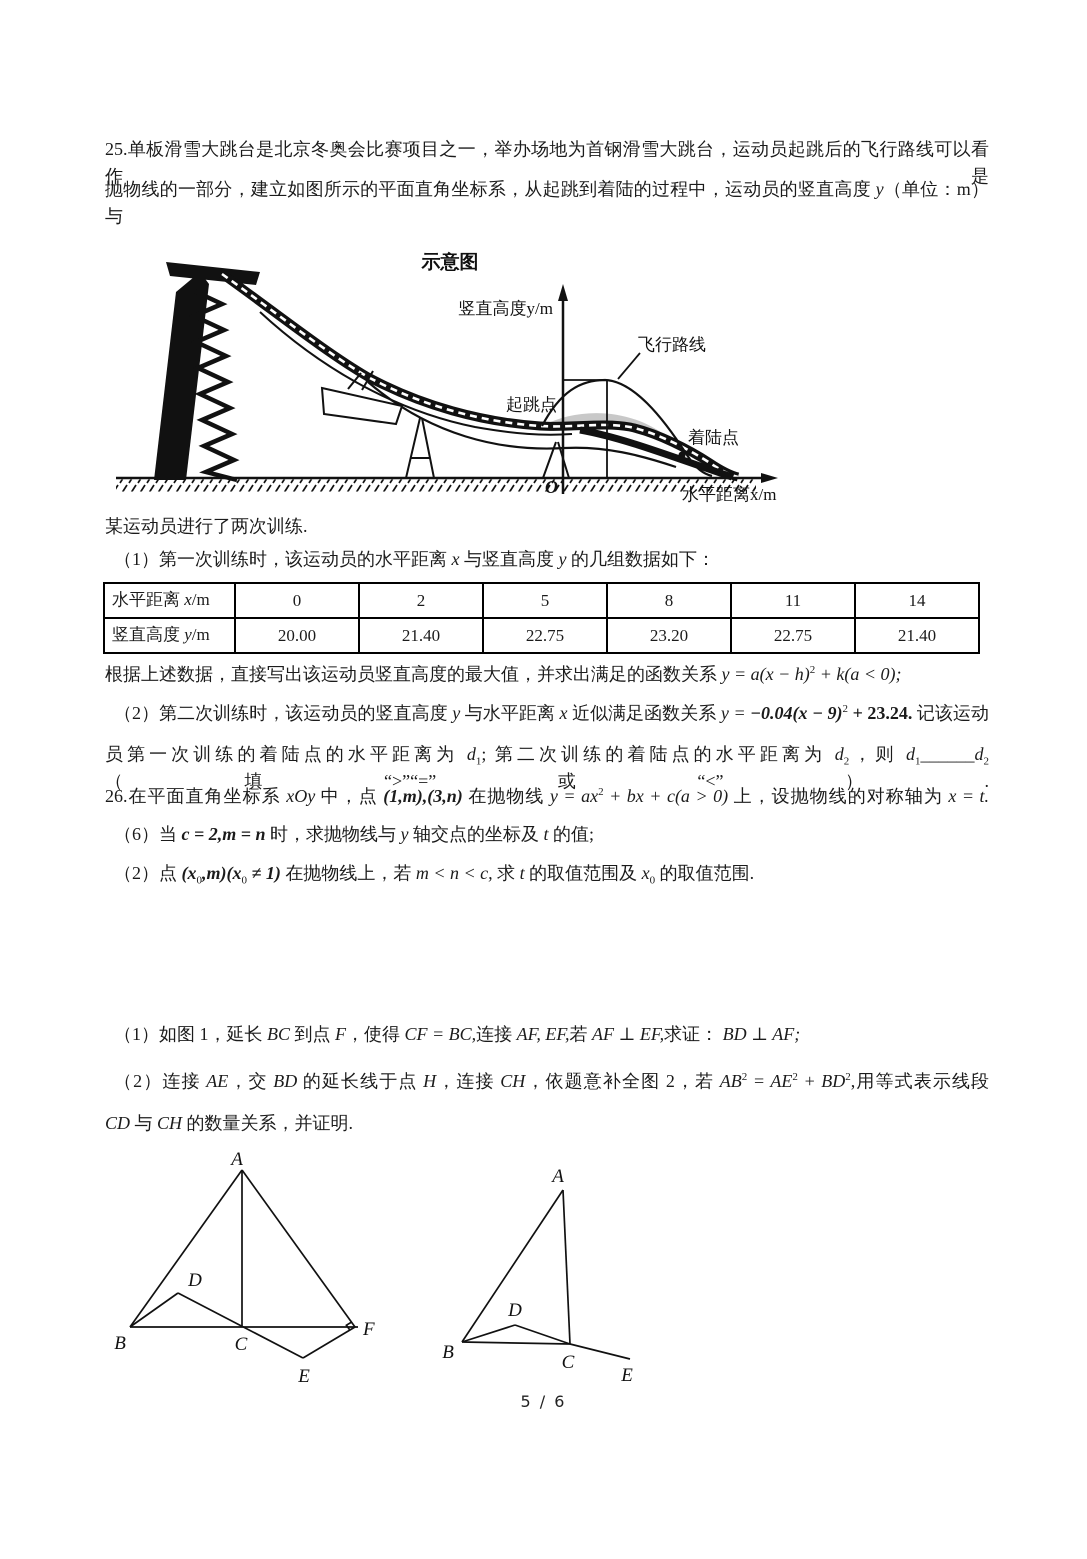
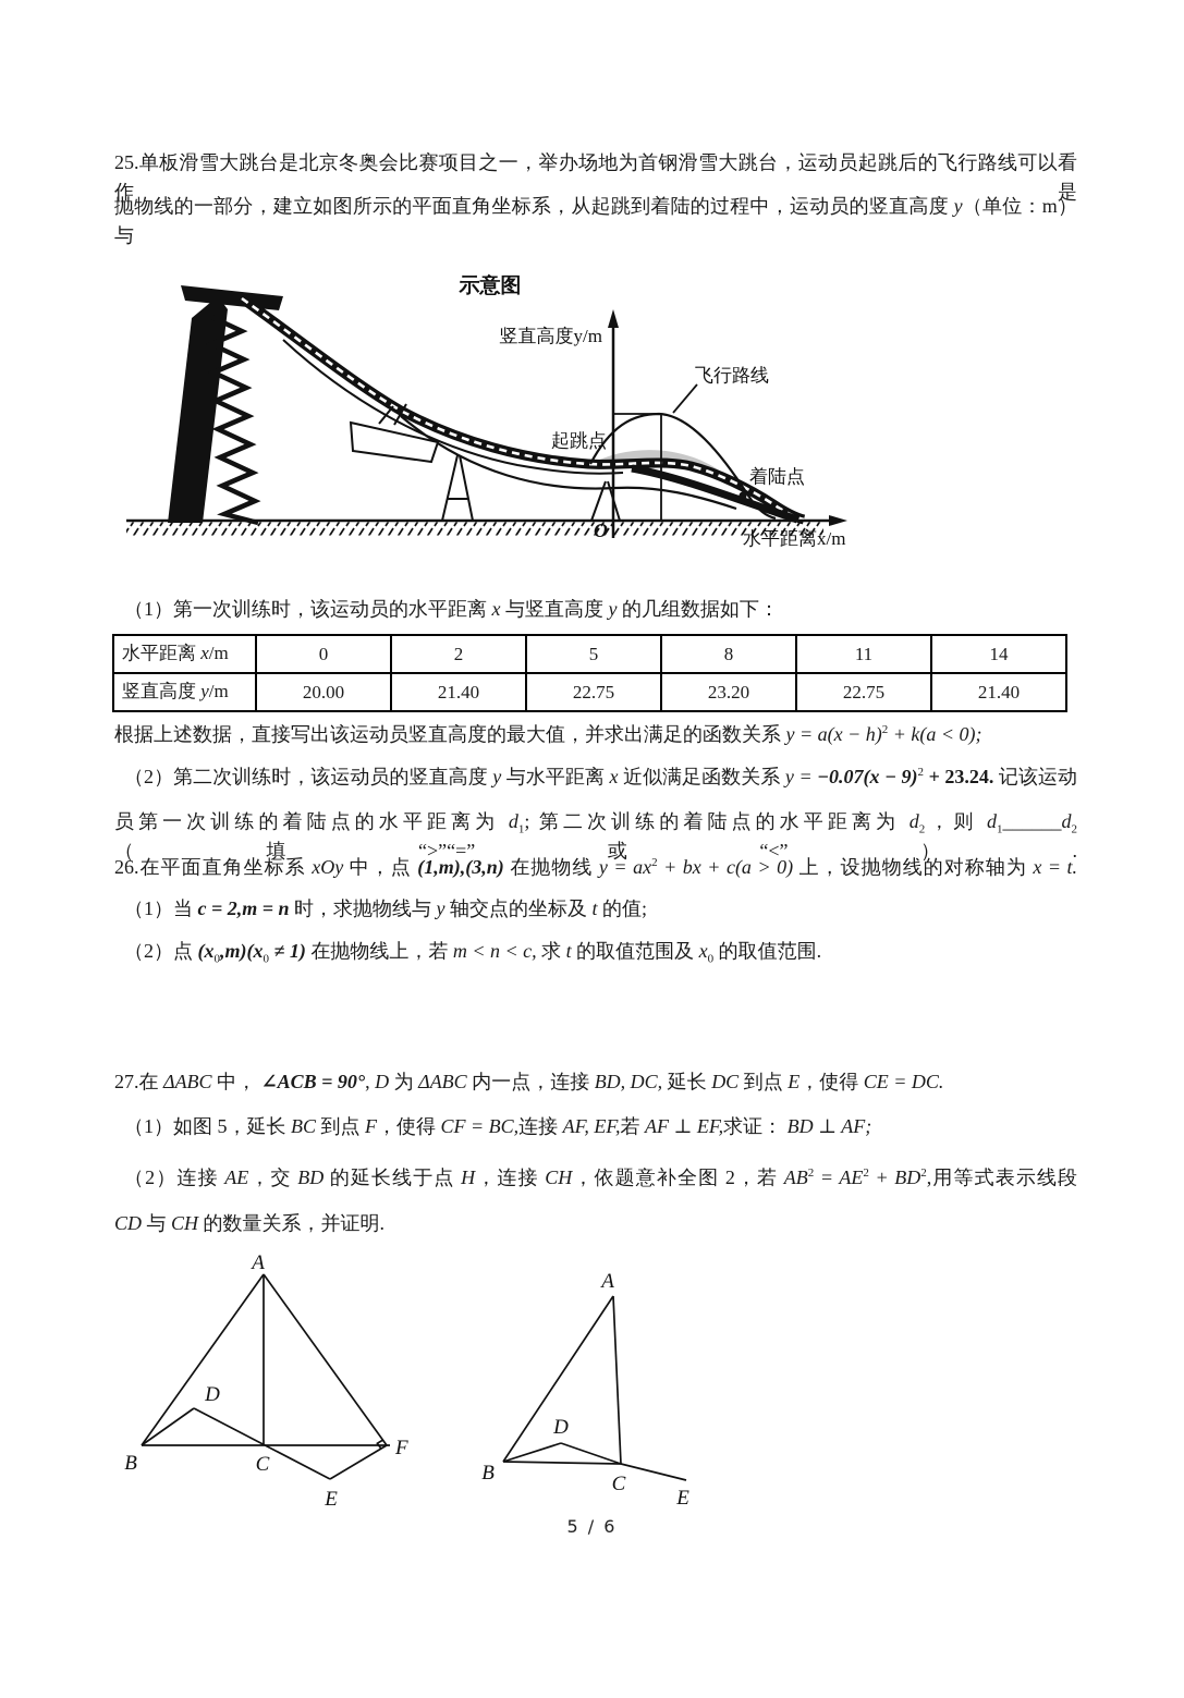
  25.单板滑雪大跳台是北京冬奥会比赛项目之一，举办场地为首钢滑雪大跳台，运动员起跳后的飞行路线可以看作是
  抛物线的一部分，建立如图所示的平面直角坐标系，从起跳到着陆的过程中，运动员的竖直高度 y（单位：m）与
  示意图
  竖直高度y/m
  水平距离x/m
  起跳点
  着陆点
  飞行路线
  O
- 某运动员进行了两次训练.
  （1）第一次训练时，该运动员的水平距离 x 与竖直高度 y 的几组数据如下：
  水平距离 x/m	0	2	5	8	11	14
  竖直高度 y/m	20.00	21.40	22.75	23.20	22.75	21.40
  根据上述数据，直接写出该运动员竖直高度的最大值，并求出满足的函数关系 y = a(x − h)2 + k(a < 0);
- （2）第二次训练时，该运动员的竖直高度 y 与水平距离 x 近似满足函数关系 y = −0.04(x − 9)2 + 23.24. 记该运动
+ （2）第二次训练时，该运动员的竖直高度 y 与水平距离 x 近似满足函数关系 y = −0.07(x − 9)2 + 23.24. 记该运动
  员第一次训练的着陆点的水平距离为 d1; 第二次训练的着陆点的水平距离为 d2，则 d1______d2 （填“>”“=”或“<”）.
  26.在平面直角坐标系 xOy 中，点 (1,m),(3,n) 在抛物线 y = ax2 + bx + c(a > 0) 上，设抛物线的对称轴为 x = t.
- （6）当 c = 2,m = n 时，求抛物线与 y 轴交点的坐标及 t 的值;
+ （1）当 c = 2,m = n 时，求抛物线与 y 轴交点的坐标及 t 的值;
  （2）点 (x0,m)(x0 ≠ 1) 在抛物线上，若 m < n < c, 求 t 的取值范围及 x0 的取值范围.
+ 27.在 ΔABC 中， ∠ACB = 90°, D 为 ΔABC 内一点，连接 BD, DC, 延长 DC 到点 E，使得 CE = DC.
- （1）如图 1，延长 BC 到点 F，使得 CF = BC,连接 AF, EF,若 AF ⊥ EF,求证： BD ⊥ AF;
+ （1）如图 5，延长 BC 到点 F，使得 CF = BC,连接 AF, EF,若 AF ⊥ EF,求证： BD ⊥ AF;
  （2）连接 AE，交 BD 的延长线于点 H，连接 CH，依题意补全图 2，若 AB2 = AE2 + BD2,用等式表示线段
  CD 与 CH 的数量关系，并证明.
  A
  B
  C
  D
  E
  F
  A
  B
  C
  D
  E
  5 / 6
